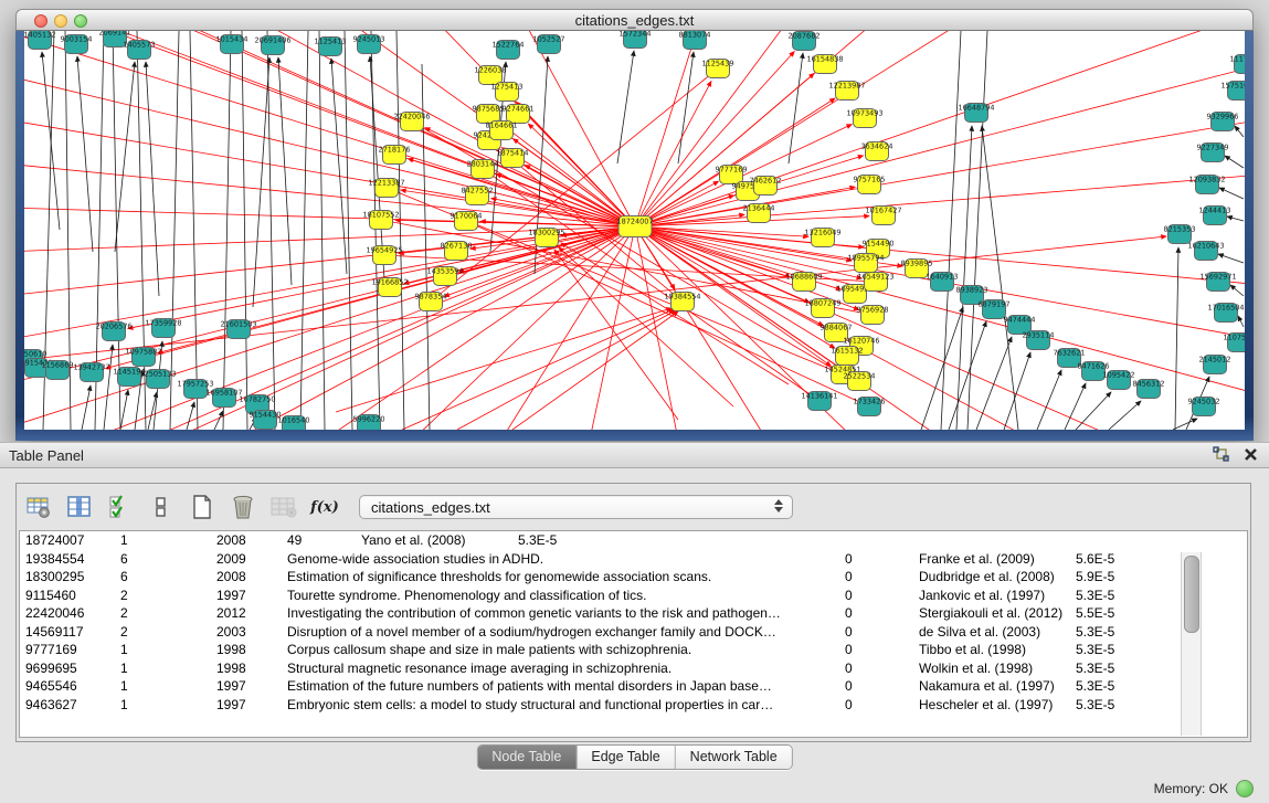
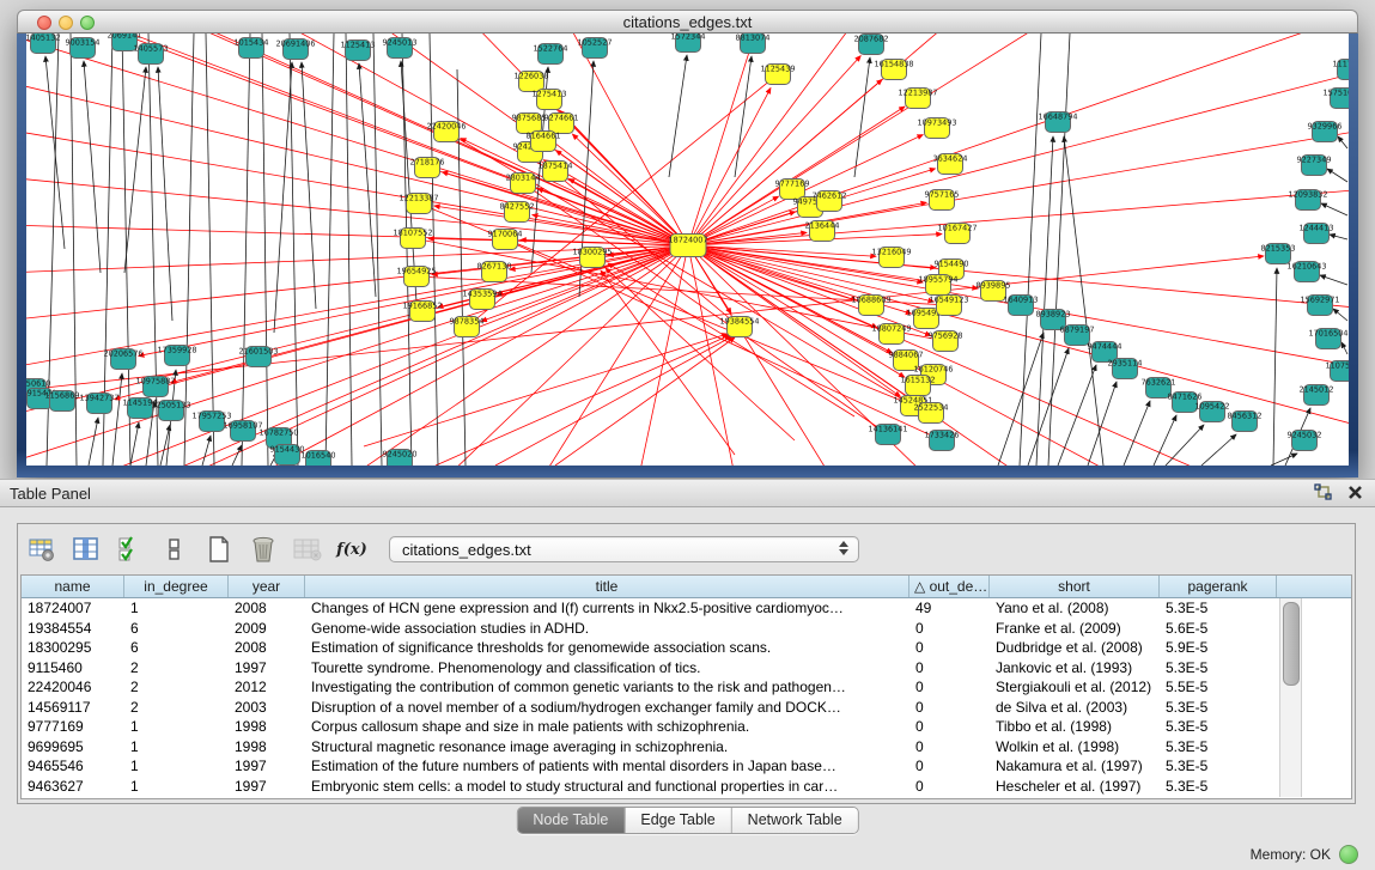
  citations_edges.txt
  22420046
  2718176
  12213387
  18107552
  19654925
  19166852
  9878354
  14353594
  8267130
  9170064
  8427552
  2803144
  9875685
  1226038
  1275413
  9274661
  8164661
  1875414
  18300295
  9777169
  94975
  7462612
  2136444
  1125439
  16154838
  12213987
  10973493
  3634624
  9757165
  10167427
  9154490
  18955794
  169549
  19384554
  10688609
  16549123
  18807249
  9756928
  9884067
  16120746
  1615132
  14524851
  2522534
  8939895
  13216049
  1405132
  9003154
  2069141
  1405573
  1015434
  20691406
  1125413
  9245013
  1522764
  1052527
  1572344
  8813074
  2087682
  20206576
  17359928
  10975887
  13942737
  1145194
  12505133
  17957253
  16958107
  16782750
  50610
  91541
  1156869
  21601503
  9154430
  1016540
- 5996220
+ 9245020
  14136141
  1733426
  1640913
  16648794
  8938923
  6879197
  9474444
  2935114
  7632621
  8471626
  1095422
  8456312
  9245032
  2145012
  9329966
  9227349
  12093832
  1244413
  8215353
  16210643
  15692971
  17016504
  11075
  18724007
  Table Panel
  f(x)
  citations_edges.txt
+ name
+ in_degree
+ year
+ title
+ △ out_de…
+ short
+ pagerank
  18724007
  1
  2008
+ Changes of HCN gene expression and I(f) currents in Nkx2.5-positive cardiomyoc…
  49
  Yano et al. (2008)
  5.3E-5
  19384554
  6
  2009
  Genome-wide association studies in ADHD.
  0
  Franke et al. (2009)
  5.6E-5
  18300295
  6
  2008
  Estimation of significance thresholds for genomewide association scans.
  0
  Dudbridge et al. (2008)
  5.9E-5
  9115460
  2
  1997
  Tourette syndrome. Phenomenology and classification of tics.
  0
- Jankovic et al. (1997)
+ Jankovic et al. (1993)
  5.3E-5
  22420046
  2
  2012
  Investigating the contribution of common genetic variants to the risk and pathogen…
  0
  Stergiakouli et al. (2012)
  5.5E-5
  14569117
  2
  2003
  Disruption of a novel member of a sodium/hydrogen exchanger family and DOCK…
  0
  de Silva et al. (2003)
  5.3E-5
  9777169
  1
  1998
  Corpus callosum shape and size in male patients with schizophrenia.
  0
  Tibbo et al. (1998)
  5.3E-5
  9699695
  1
  1998
  Structural magnetic resonance image averaging in schizophrenia.
  0
  Wolkin et al. (1998)
  5.3E-5
  9465546
  1
  1997
  Estimation of the future numbers of patients with mental disorders in Japan base…
  0
  Nakamura et al. (1997)
  5.3E-5
  9463627
  1
  1997
  Embryonic stem cells: a model to study structural and functional properties in car…
  0
  Hescheler et al. (1997)
  5.3E-5
  Node Table
  Edge Table
  Network Table
  Memory: OK
